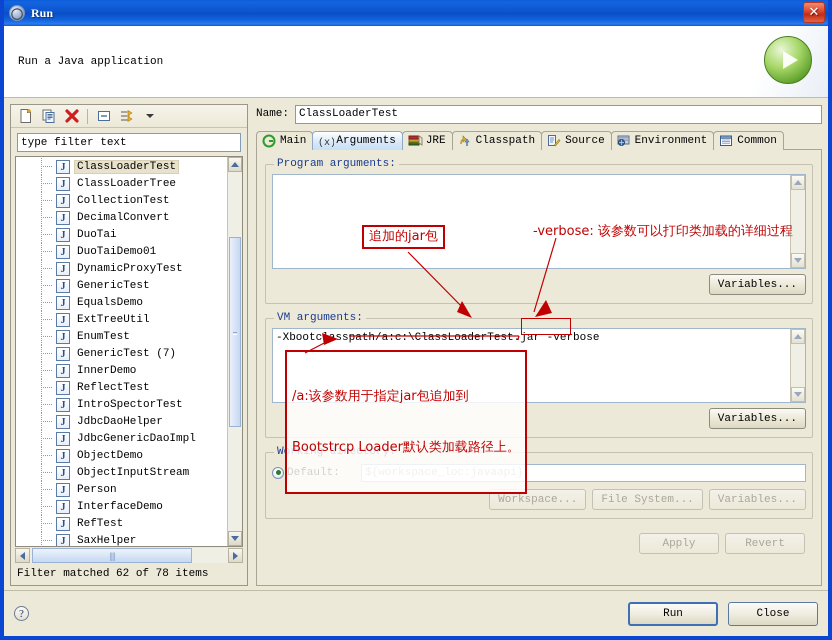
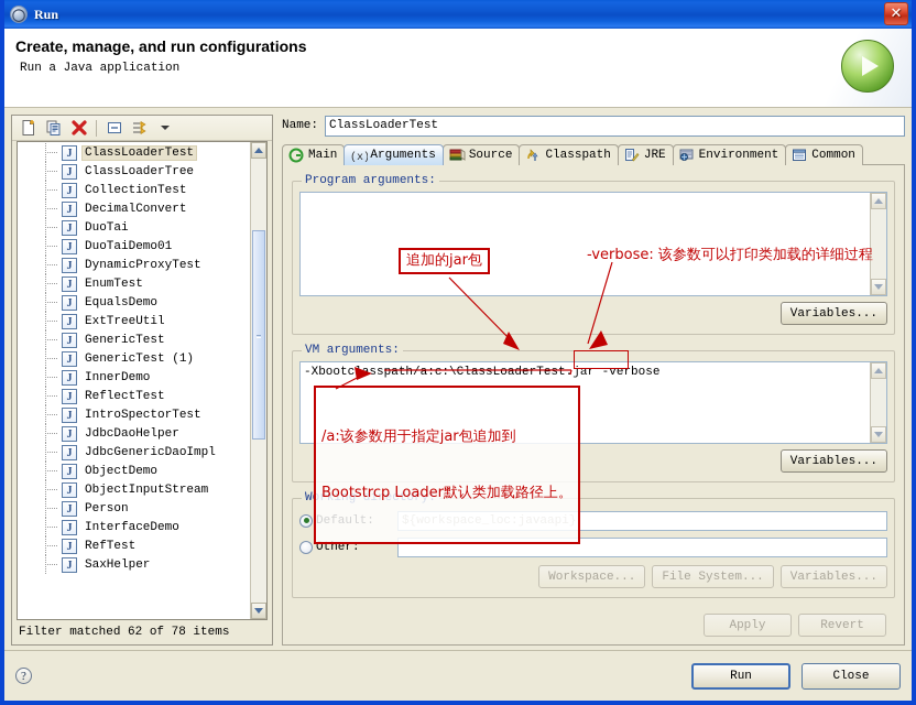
  ◯
  Run
  ✕
+ Create, manage, and run configurations
  Run a Java application
- type filter text
  J
  ClassLoaderTest
  J
  ClassLoaderTree
  J
  CollectionTest
  J
  DecimalConvert
  J
  DuoTai
  J
  DuoTaiDemo01
  J
  DynamicProxyTest
  J
- GenericTest
+ EnumTest
  J
  EqualsDemo
  J
  ExtTreeUtil
  J
- EnumTest
+ GenericTest
  J
- GenericTest (7)
+ GenericTest (1)
  J
  InnerDemo
  J
  ReflectTest
  J
  IntroSpectorTest
  J
  JdbcDaoHelper
  J
  JdbcGenericDaoImpl
  J
  ObjectDemo
  J
  ObjectInputStream
  J
  Person
  J
  InterfaceDemo
  J
  RefTest
  J
  SaxHelper
- ||||
  Filter matched 62 of 78 items
  Name:
  ClassLoaderTest
  Main
  (x)
  Arguments
- JRE
+ Source
  Classpath
- Source
+ JRE
  Environment
  Common
  Program arguments:
  Variables...
  VM arguments:
  -Xbootcsspath/a:c:\ClassLoaderTest.jar -verbose
  Variables...
  Working directory:
  Default:
+ Other:
  Workspace...
  File System...
  Variables...
  Apply
  Revert
  ?
  Run
  Close
  追加的jar包
  -verbose: 该参数可以打印类加载的详细过程
  /a:该参数用于指定jar包追加到
  Bootstrcp Loader默认类加载路径上。
